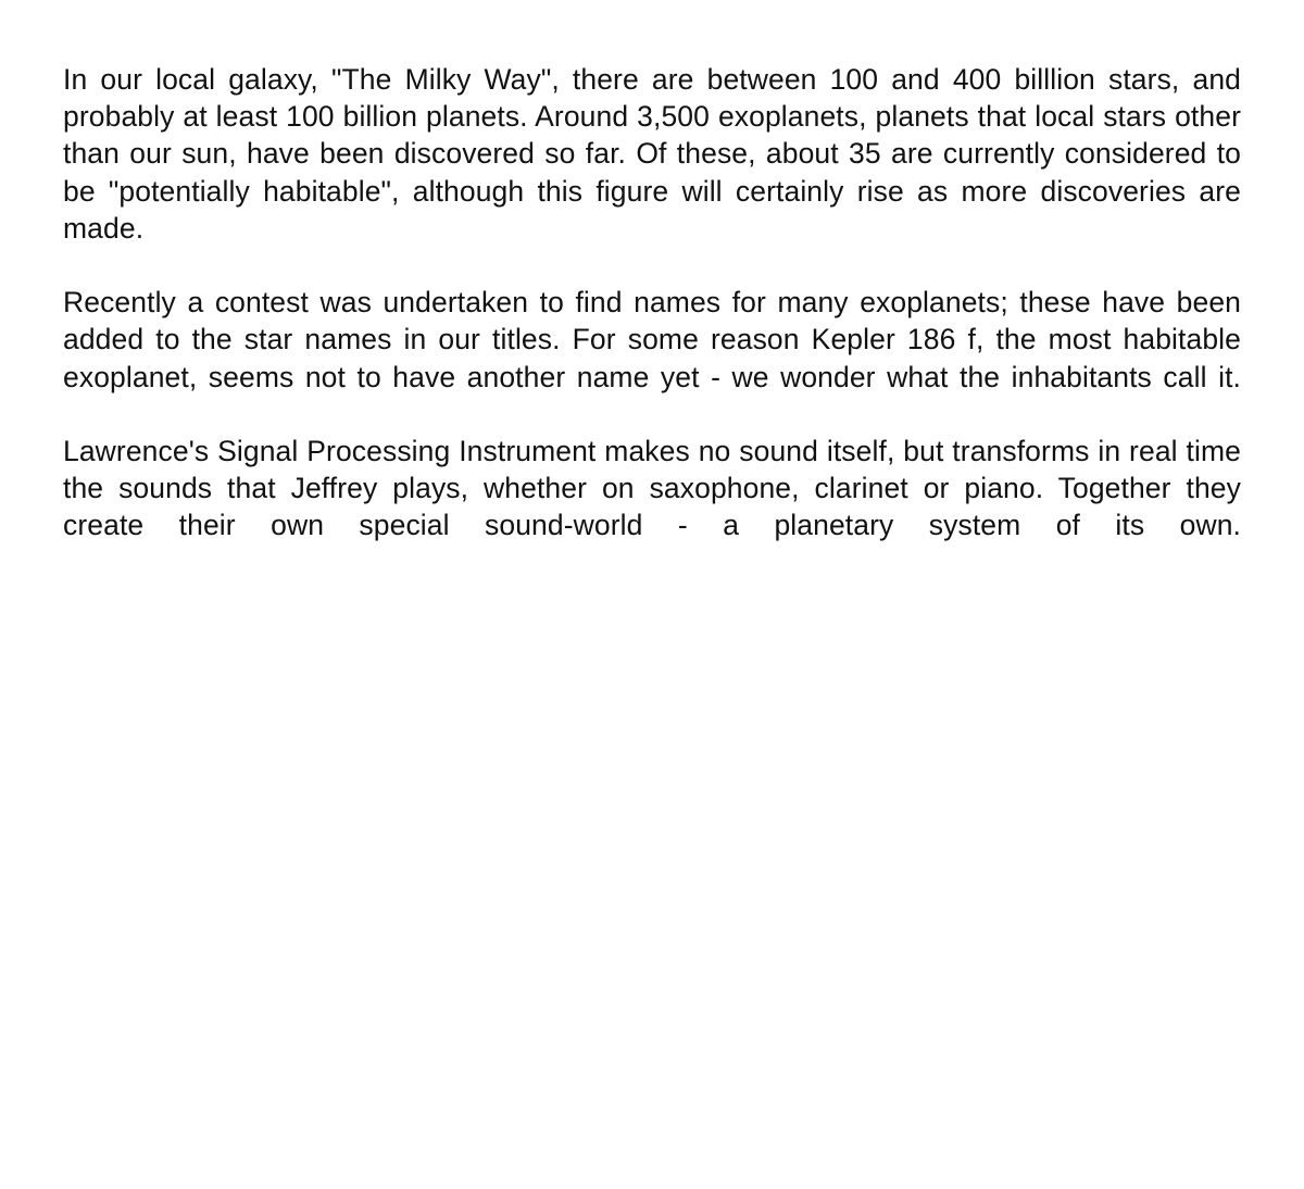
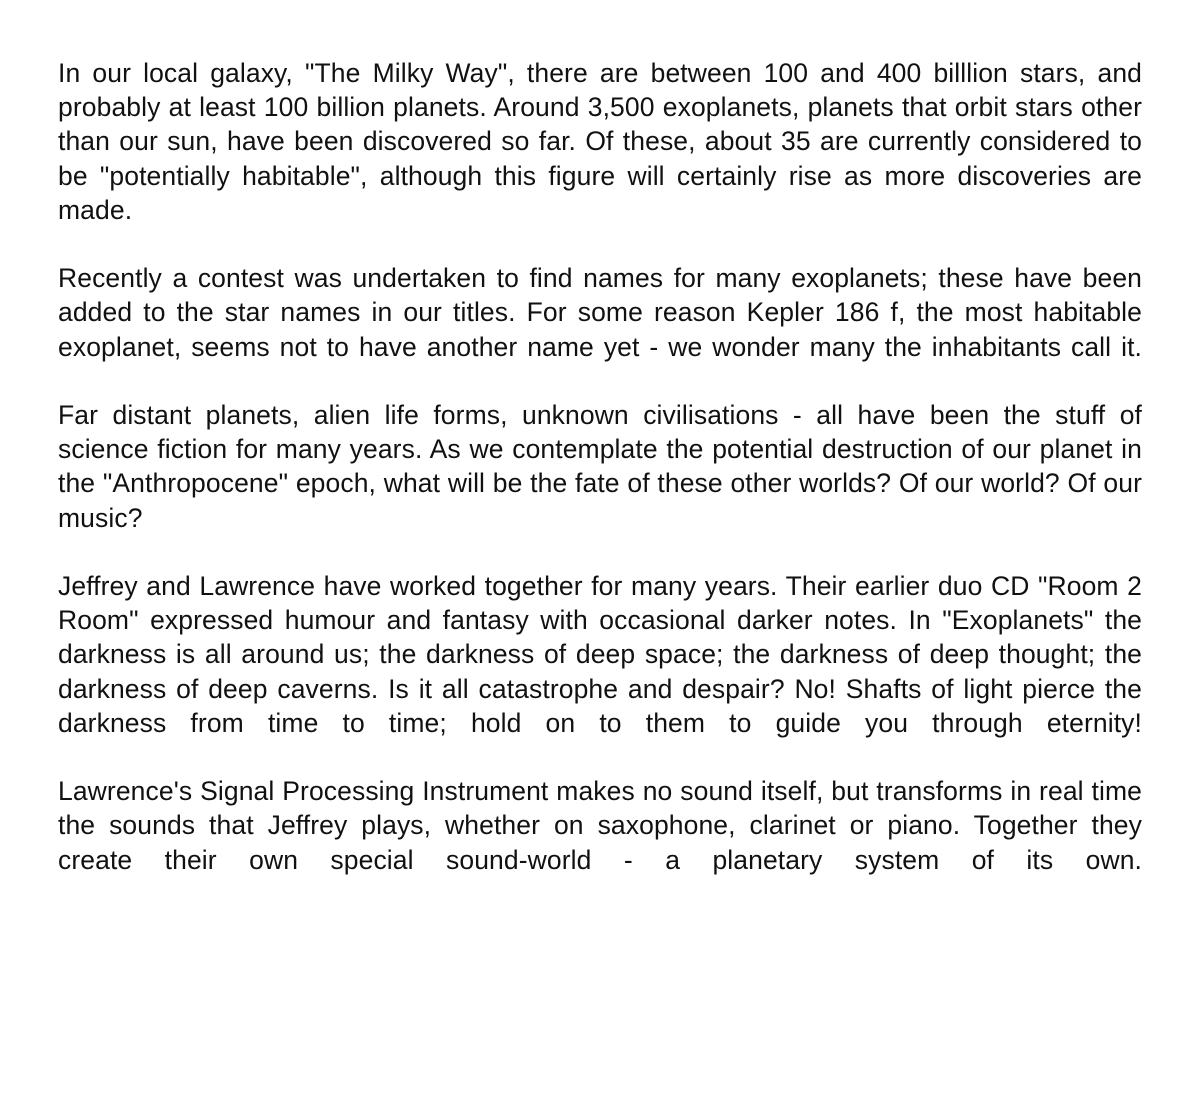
- In our local galaxy, "The Milky Way", there are between 100 and 400 billlion stars, and probably at least 100 billion planets. Around 3,500 exoplanets, planets that local stars other than our sun, have been discovered so far. Of these, about 35 are currently considered to be "potentially habitable", although this figure will certainly rise as more discoveries are made.
+ In our local galaxy, "The Milky Way", there are between 100 and 400 billlion stars, and probably at least 100 billion planets. Around 3,500 exoplanets, planets that orbit stars other than our sun, have been discovered so far. Of these, about 35 are currently considered to be "potentially habitable", although this figure will certainly rise as more discoveries are made.
- Recently a contest was undertaken to find names for many exoplanets; these have been added to the star names in our titles. For some reason Kepler 186 f, the most habitable exoplanet, seems not to have another name yet - we wonder what the inhabitants call it.
+ Recently a contest was undertaken to find names for many exoplanets; these have been added to the star names in our titles. For some reason Kepler 186 f, the most habitable exoplanet, seems not to have another name yet - we wonder many the inhabitants call it.
+ Far distant planets, alien life forms, unknown civilisations - all have been the stuff of science fiction for many years. As we contemplate the potential destruction of our planet in the "Anthropocene" epoch, what will be the fate of these other worlds? Of our world? Of our music?
+ Jeffrey and Lawrence have worked together for many years. Their earlier duo CD "Room 2 Room" expressed humour and fantasy with occasional darker notes. In "Exoplanets" the darkness is all around us; the darkness of deep space; the darkness of deep thought; the darkness of deep caverns. Is it all catastrophe and despair? No! Shafts of light pierce the darkness from time to time; hold on to them to guide you through eternity!
  Lawrence's Signal Processing Instrument makes no sound itself, but transforms in real time the sounds that Jeffrey plays, whether on saxophone, clarinet or piano. Together they create their own special sound-world - a planetary system of its own.
